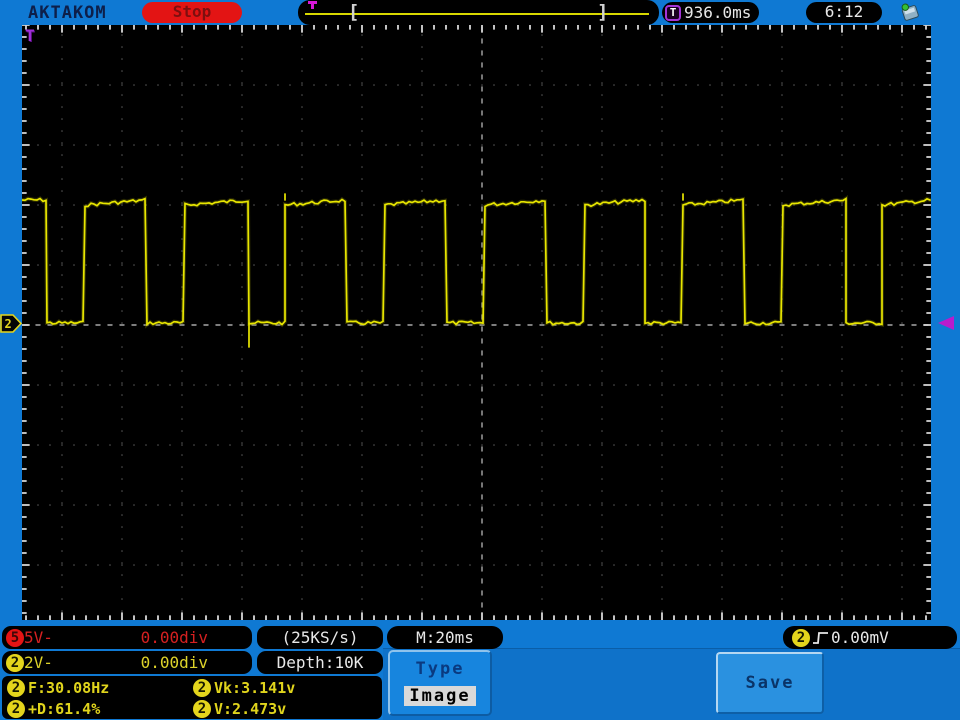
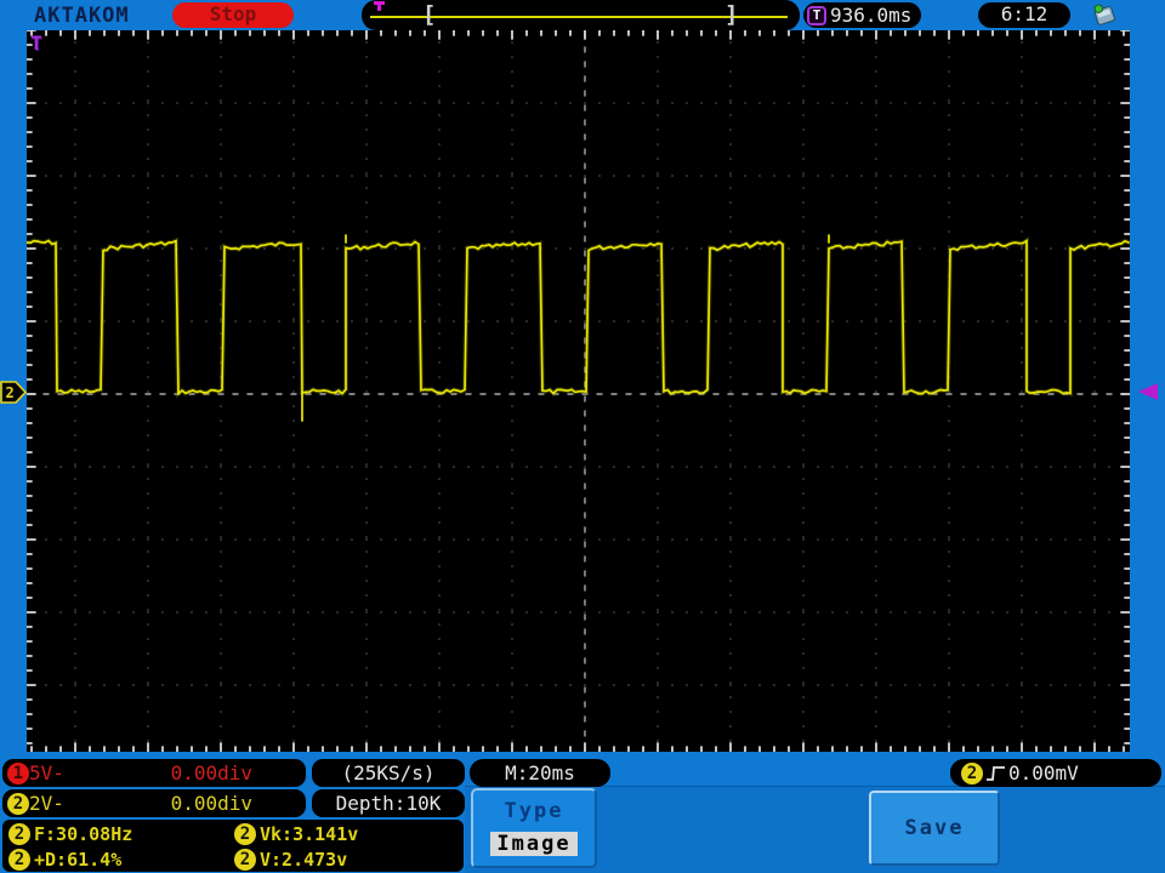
  AKTAKOM
  Stop
  [
  ]
  T
  936.0ms
  6:12
  T
  2
- 5
+ 1
  5V-
  0.00div
  2
  2V-
  0.00div
  (25KS/s)
  Depth:10K
  M:20ms
  2
  0.00mV
  2
  F:30.08Hz
  2
  Vk:3.141v
  2
  +D:61.4%
  2
  V:2.473v
  Type
  Image
  Save
